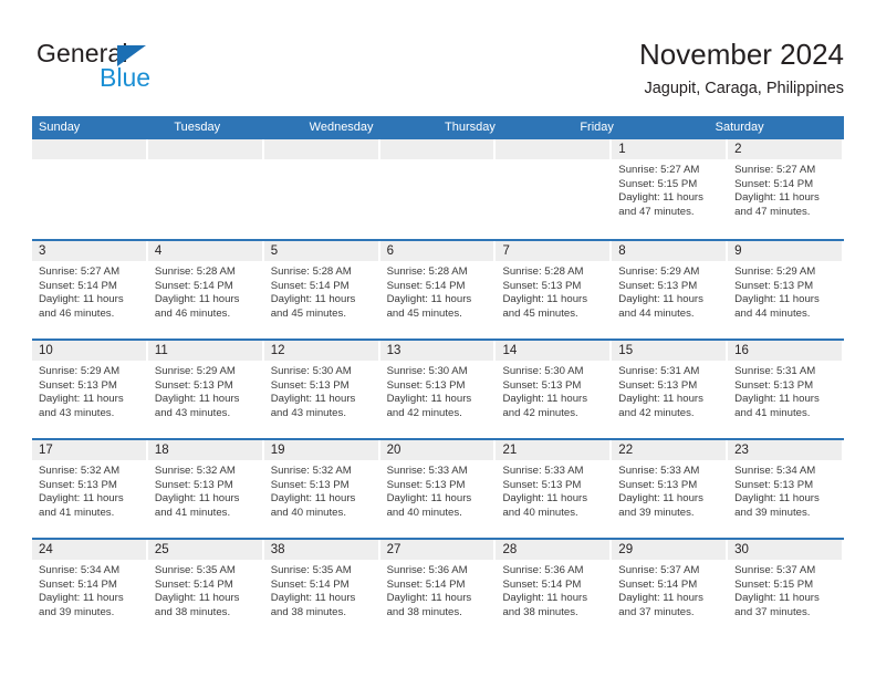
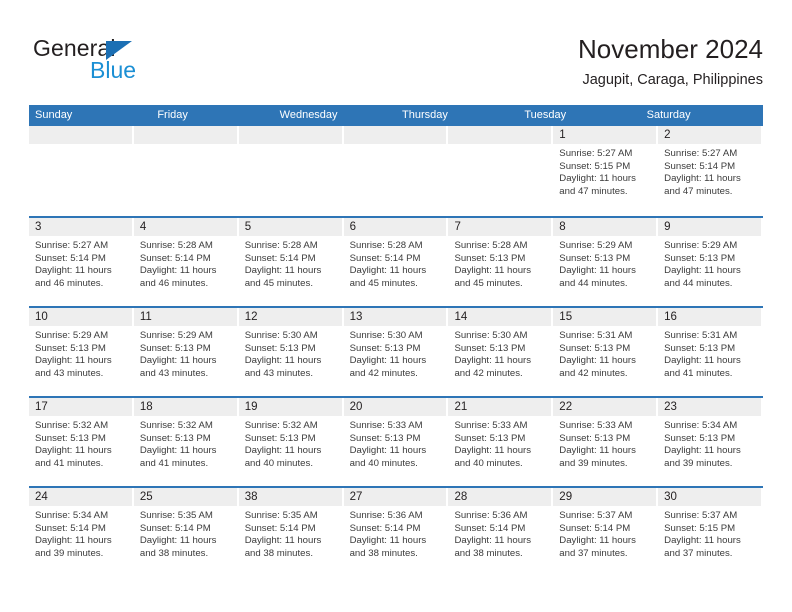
  General
  Blue
  November 2024
  Jagupit, Caraga, Philippines
  Sunday
- Tuesday
+ Friday
  Wednesday
  Thursday
- Friday
+ Tuesday
  Saturday
  1
  Sunrise: 5:27 AM
  Sunset: 5:15 PM
  Daylight: 11 hours
  and 47 minutes.
  2
  Sunrise: 5:27 AM
  Sunset: 5:14 PM
  Daylight: 11 hours
  and 47 minutes.
  3
  Sunrise: 5:27 AM
  Sunset: 5:14 PM
  Daylight: 11 hours
  and 46 minutes.
  4
  Sunrise: 5:28 AM
  Sunset: 5:14 PM
  Daylight: 11 hours
  and 46 minutes.
  5
  Sunrise: 5:28 AM
  Sunset: 5:14 PM
  Daylight: 11 hours
  and 45 minutes.
  6
  Sunrise: 5:28 AM
  Sunset: 5:14 PM
  Daylight: 11 hours
  and 45 minutes.
  7
  Sunrise: 5:28 AM
  Sunset: 5:13 PM
  Daylight: 11 hours
  and 45 minutes.
  8
  Sunrise: 5:29 AM
  Sunset: 5:13 PM
  Daylight: 11 hours
  and 44 minutes.
  9
  Sunrise: 5:29 AM
  Sunset: 5:13 PM
  Daylight: 11 hours
  and 44 minutes.
  10
  Sunrise: 5:29 AM
  Sunset: 5:13 PM
  Daylight: 11 hours
  and 43 minutes.
  11
  Sunrise: 5:29 AM
  Sunset: 5:13 PM
  Daylight: 11 hours
  and 43 minutes.
  12
  Sunrise: 5:30 AM
  Sunset: 5:13 PM
  Daylight: 11 hours
  and 43 minutes.
  13
  Sunrise: 5:30 AM
  Sunset: 5:13 PM
  Daylight: 11 hours
  and 42 minutes.
  14
  Sunrise: 5:30 AM
  Sunset: 5:13 PM
  Daylight: 11 hours
  and 42 minutes.
  15
  Sunrise: 5:31 AM
  Sunset: 5:13 PM
  Daylight: 11 hours
  and 42 minutes.
  16
  Sunrise: 5:31 AM
  Sunset: 5:13 PM
  Daylight: 11 hours
  and 41 minutes.
  17
  Sunrise: 5:32 AM
  Sunset: 5:13 PM
  Daylight: 11 hours
  and 41 minutes.
  18
  Sunrise: 5:32 AM
  Sunset: 5:13 PM
  Daylight: 11 hours
  and 41 minutes.
  19
  Sunrise: 5:32 AM
  Sunset: 5:13 PM
  Daylight: 11 hours
  and 40 minutes.
  20
  Sunrise: 5:33 AM
  Sunset: 5:13 PM
  Daylight: 11 hours
  and 40 minutes.
  21
  Sunrise: 5:33 AM
  Sunset: 5:13 PM
  Daylight: 11 hours
  and 40 minutes.
  22
  Sunrise: 5:33 AM
  Sunset: 5:13 PM
  Daylight: 11 hours
  and 39 minutes.
  23
  Sunrise: 5:34 AM
  Sunset: 5:13 PM
  Daylight: 11 hours
  and 39 minutes.
  24
  Sunrise: 5:34 AM
  Sunset: 5:14 PM
  Daylight: 11 hours
  and 39 minutes.
  25
  Sunrise: 5:35 AM
  Sunset: 5:14 PM
  Daylight: 11 hours
  and 38 minutes.
  38
  Sunrise: 5:35 AM
  Sunset: 5:14 PM
  Daylight: 11 hours
  and 38 minutes.
  27
  Sunrise: 5:36 AM
  Sunset: 5:14 PM
  Daylight: 11 hours
  and 38 minutes.
  28
  Sunrise: 5:36 AM
  Sunset: 5:14 PM
  Daylight: 11 hours
  and 38 minutes.
  29
  Sunrise: 5:37 AM
  Sunset: 5:14 PM
  Daylight: 11 hours
  and 37 minutes.
  30
  Sunrise: 5:37 AM
  Sunset: 5:15 PM
  Daylight: 11 hours
  and 37 minutes.
